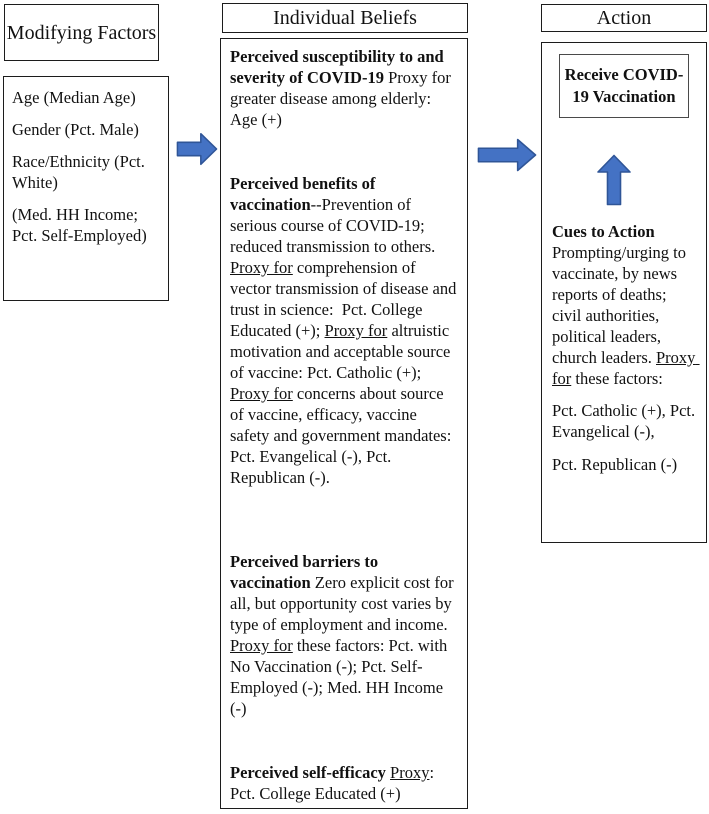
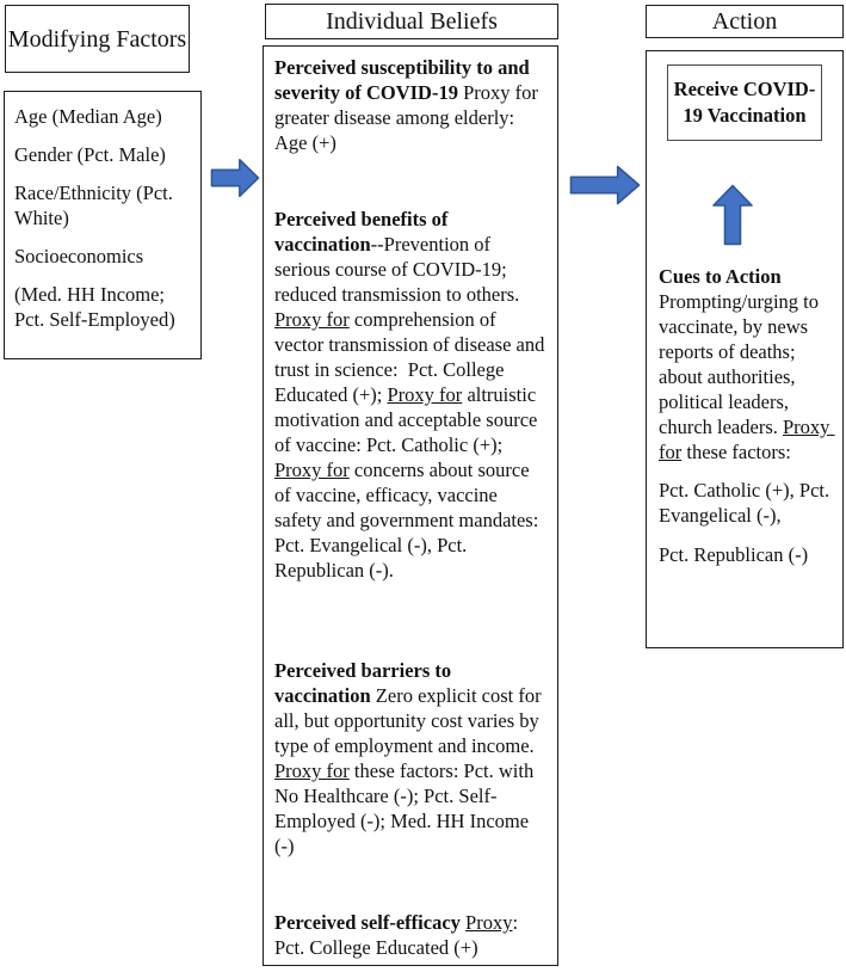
  Modifying Factors
  Age (Median Age)
  Gender (Pct. Male)
  Race/Ethnicity (Pct. White)
+ Socioeconomics
  (Med. HH Income; Pct. Self-Employed)
  Individual Beliefs
  Perceived susceptibility to and severity of COVID-19 Proxy for greater disease among elderly: Age (+)
  Perceived benefits of vaccination--Prevention of serious course of COVID-19; reduced transmission to others. Proxy for comprehension of vector transmission of disease and trust in science: Pct. College Educated (+); Proxy for altruistic motivation and acceptable source of vaccine: Pct. Catholic (+); Proxy for concerns about source of vaccine, efficacy, vaccine safety and government mandates: Pct. Evangelical (-), Pct. Republican (-).
- Perceived barriers to vaccination Zero explicit cost for all, but opportunity cost varies by type of employment and income. Proxy for these factors: Pct. with No Vaccination (-); Pct. Self-Employed (-); Med. HH Income (-)
+ Perceived barriers to vaccination Zero explicit cost for all, but opportunity cost varies by type of employment and income. Proxy for these factors: Pct. with No Healthcare (-); Pct. Self-Employed (-); Med. HH Income (-)
  Perceived self-efficacy Proxy: Pct. College Educated (+)
  Action
  Receive COVID-19 Vaccination
- Cues to Action Prompting/urging to vaccinate, by news reports of deaths; civil authorities, political leaders, church leaders. Proxy for these factors:
+ Cues to Action Prompting/urging to vaccinate, by news reports of deaths; about authorities, political leaders, church leaders. Proxy for these factors:
  Pct. Catholic (+), Pct. Evangelical (-),
  Pct. Republican (-)
